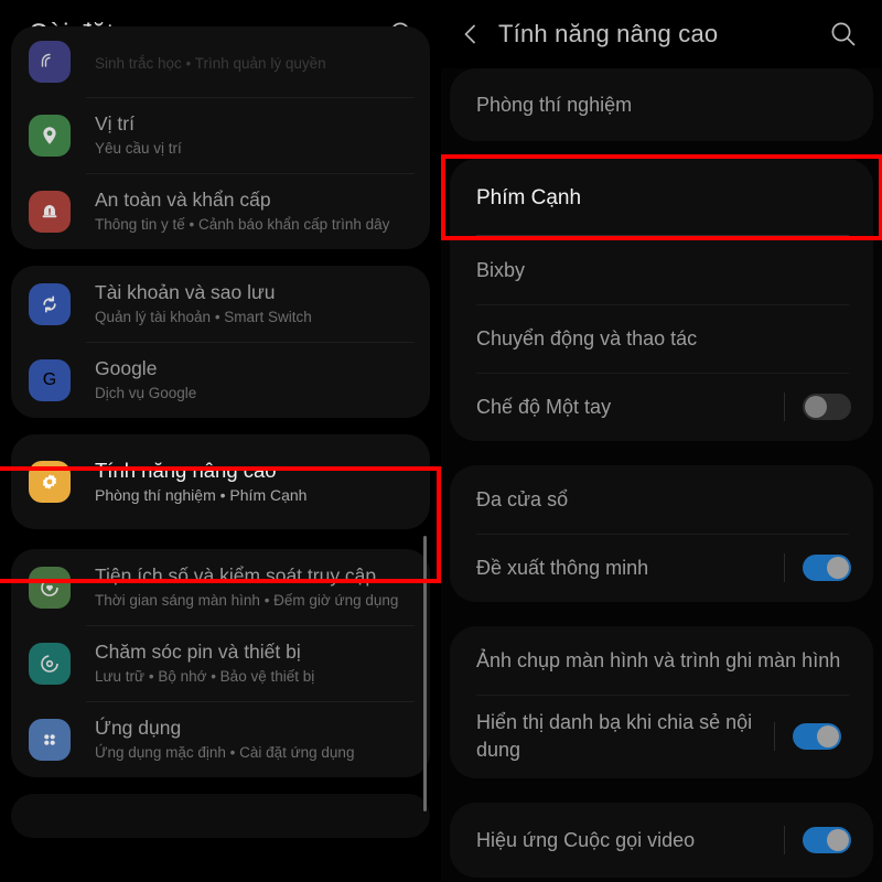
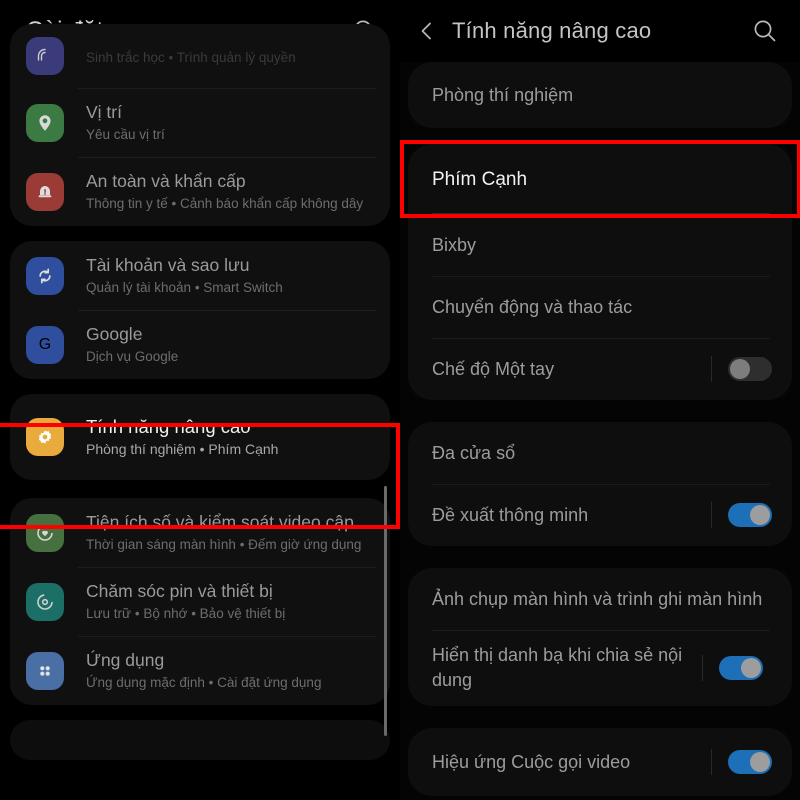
  Sinh trắc học • Trình quản lý quyền
  Vị trí
  Yêu cầu vị trí
  An toàn và khẩn cấp
- Thông tin y tế • Cảnh báo khẩn cấp trình dây
+ Thông tin y tế • Cảnh báo khẩn cấp không dây
  Tài khoản và sao lưu
  Quản lý tài khoản • Smart Switch
  G
  Google
  Dịch vụ Google
  Tính năng nâng cao
  Phòng thí nghiệm • Phím Cạnh
- Tiện ích số và kiểm soát truy cập
+ Tiện ích số và kiểm soát video cập
  Thời gian sáng màn hình • Đếm giờ ứng dụng
  Chăm sóc pin và thiết bị
  Lưu trữ • Bộ nhớ • Bảo vệ thiết bị
  Ứng dụng
  Ứng dụng mặc định • Cài đặt ứng dụng
  Tính năng nâng cao
  Phòng thí nghiệm
  Phím Cạnh
  Bixby
  Chuyển động và thao tác
  Chế độ Một tay
  Đa cửa sổ
  Đề xuất thông minh
  Ảnh chụp màn hình và trình ghi màn hình
  Hiển thị danh bạ khi chia sẻ nội dung
  Hiệu ứng Cuộc gọi video
